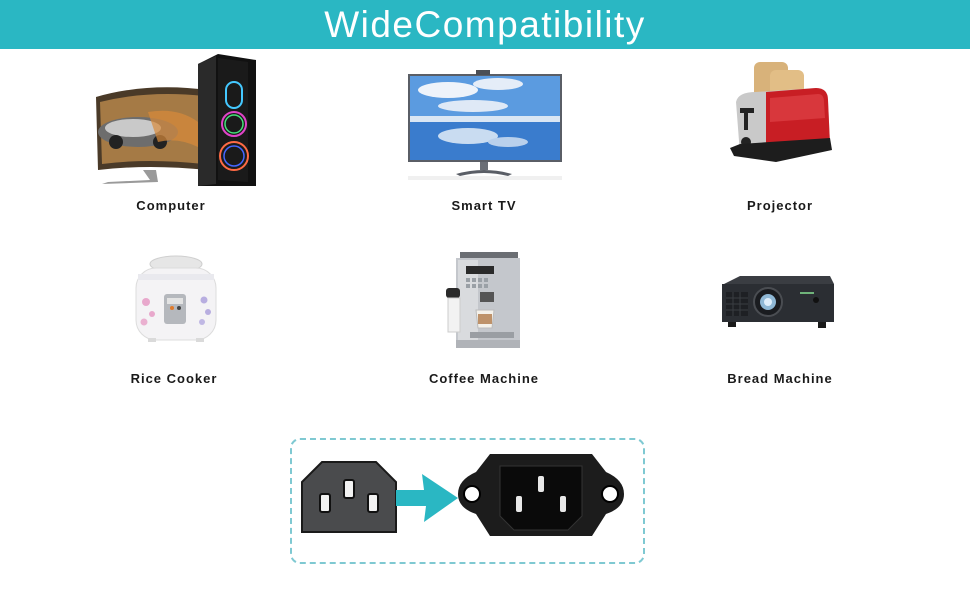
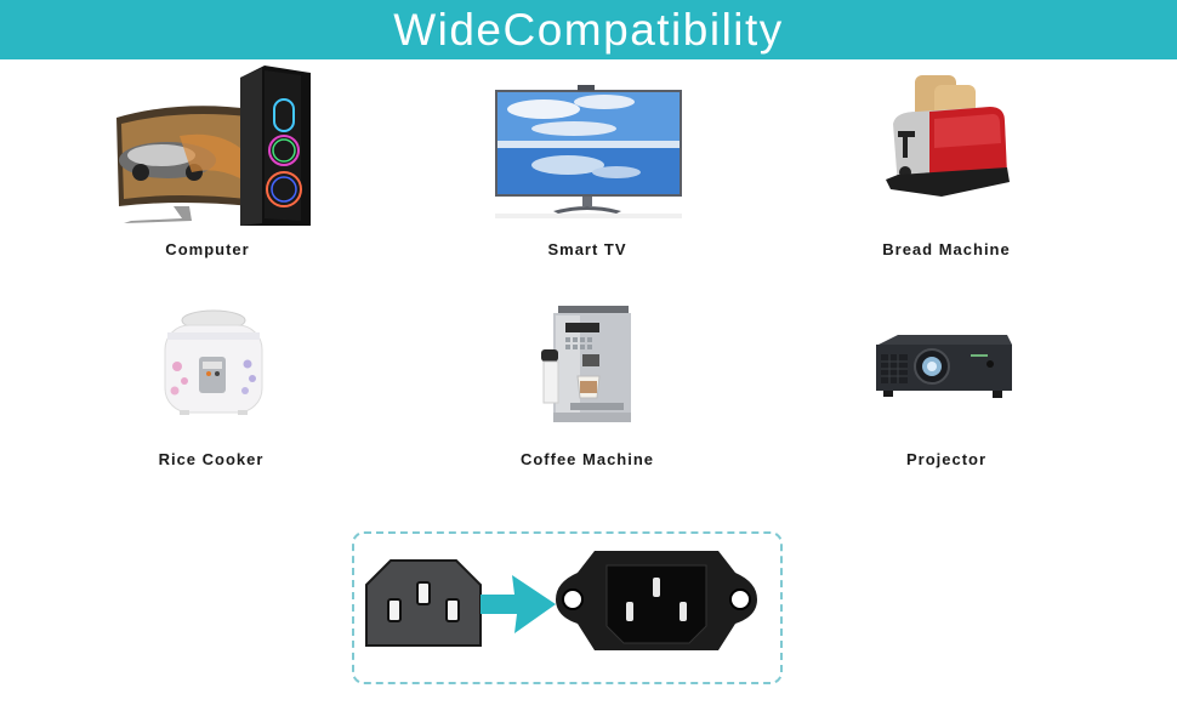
  WideCompatibility
  Computer
  Smart TV
- Projector
+ Bread Machine
  Rice Cooker
  Coffee Machine
- Bread Machine
+ Projector
